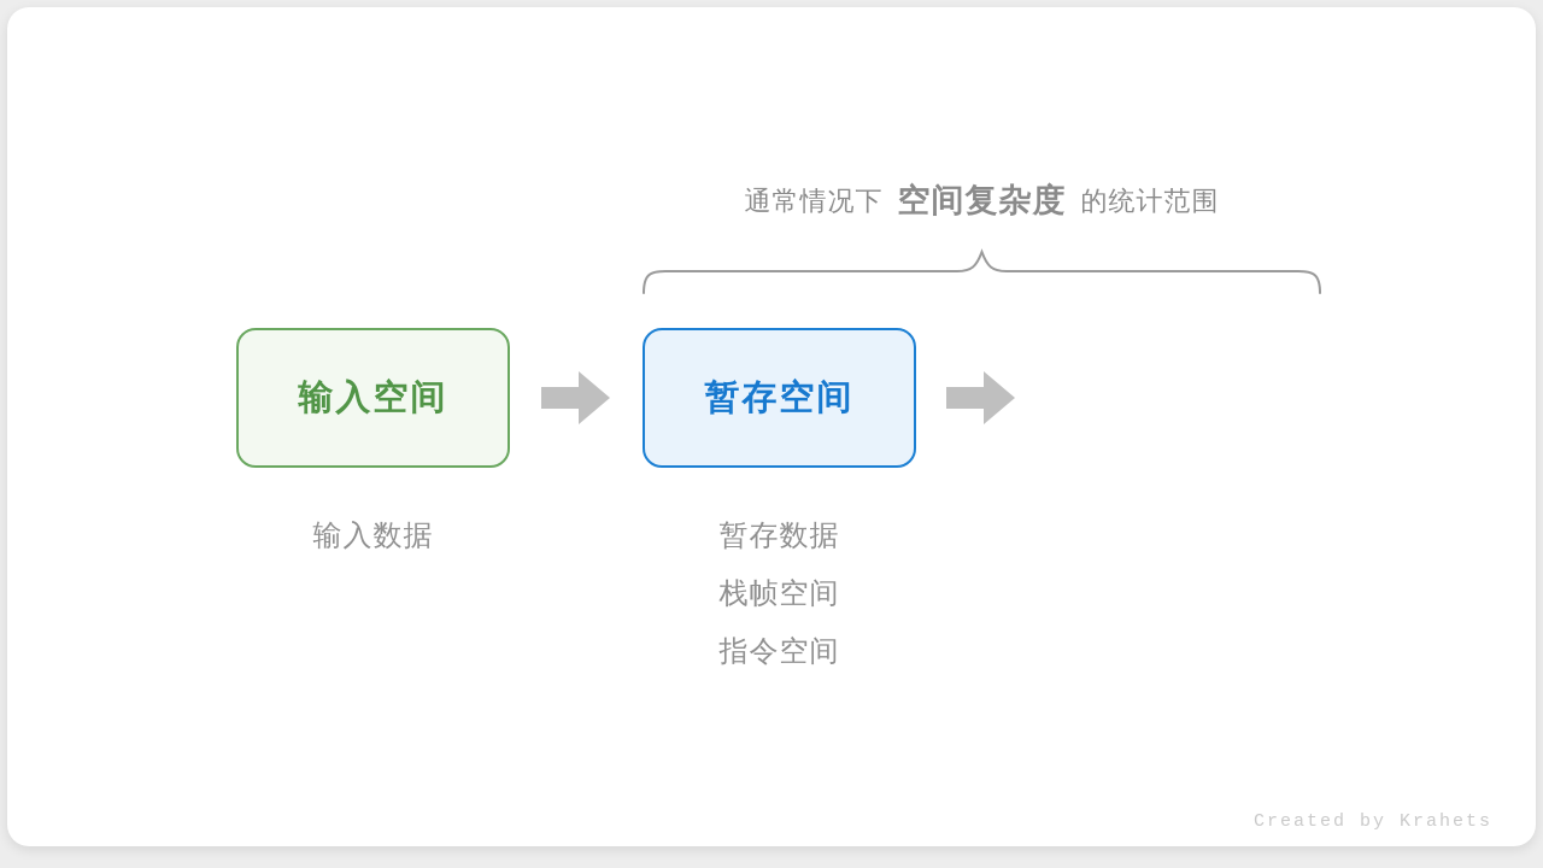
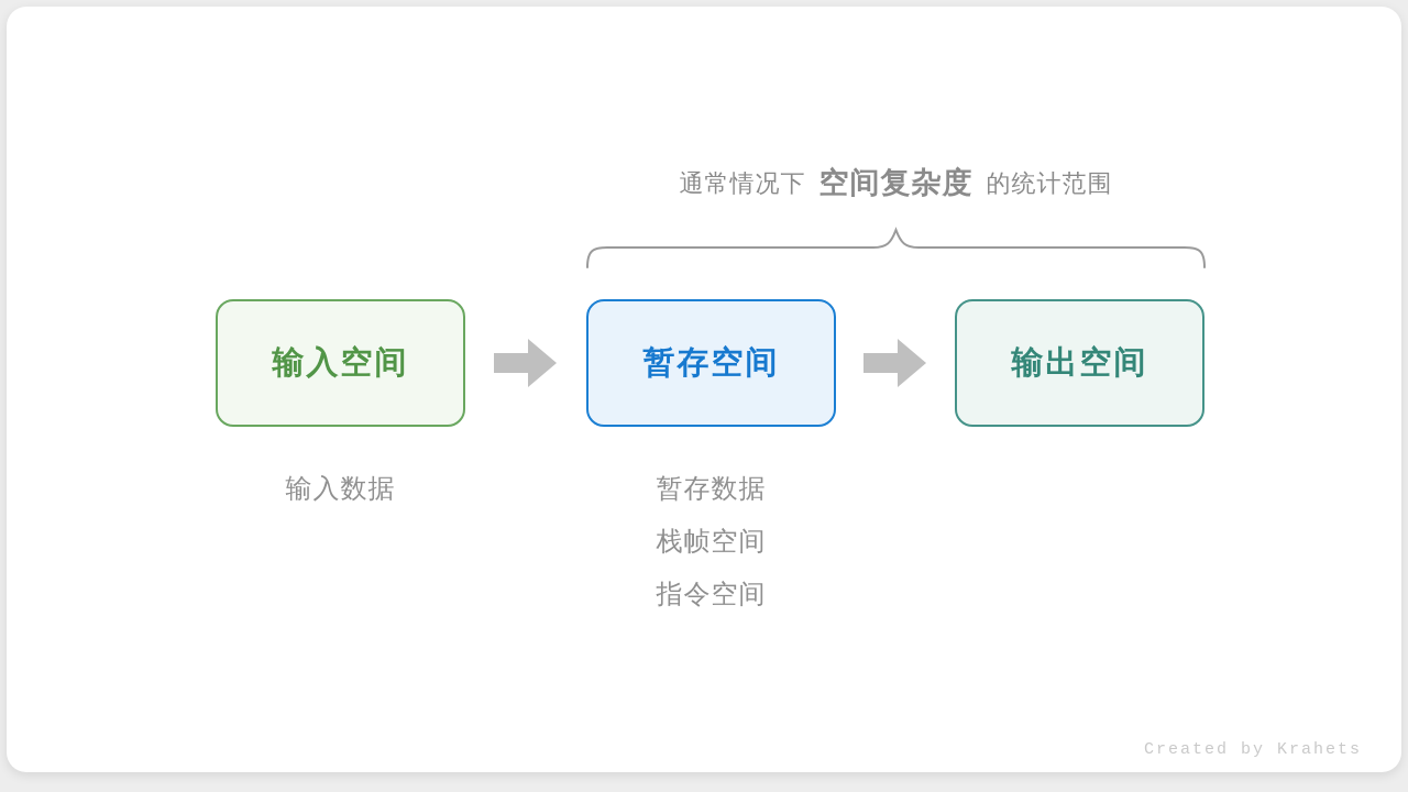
  通常情况下 空间复杂度 的统计范围
  输入空间
  暂存空间
+ 输出空间
  输入数据
  暂存数据
  栈帧空间
  指令空间
  Created by Krahets
